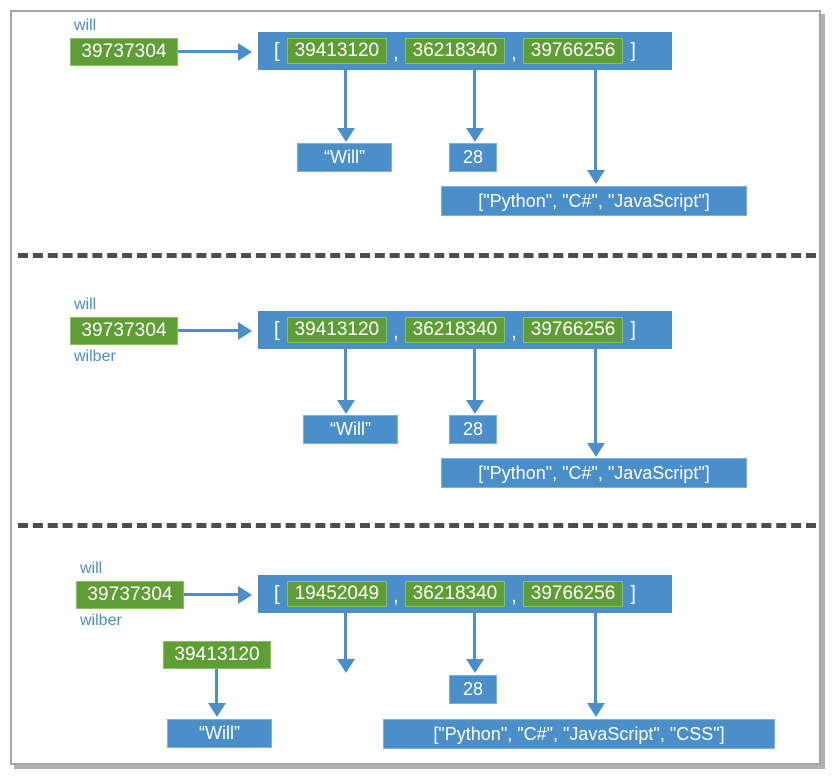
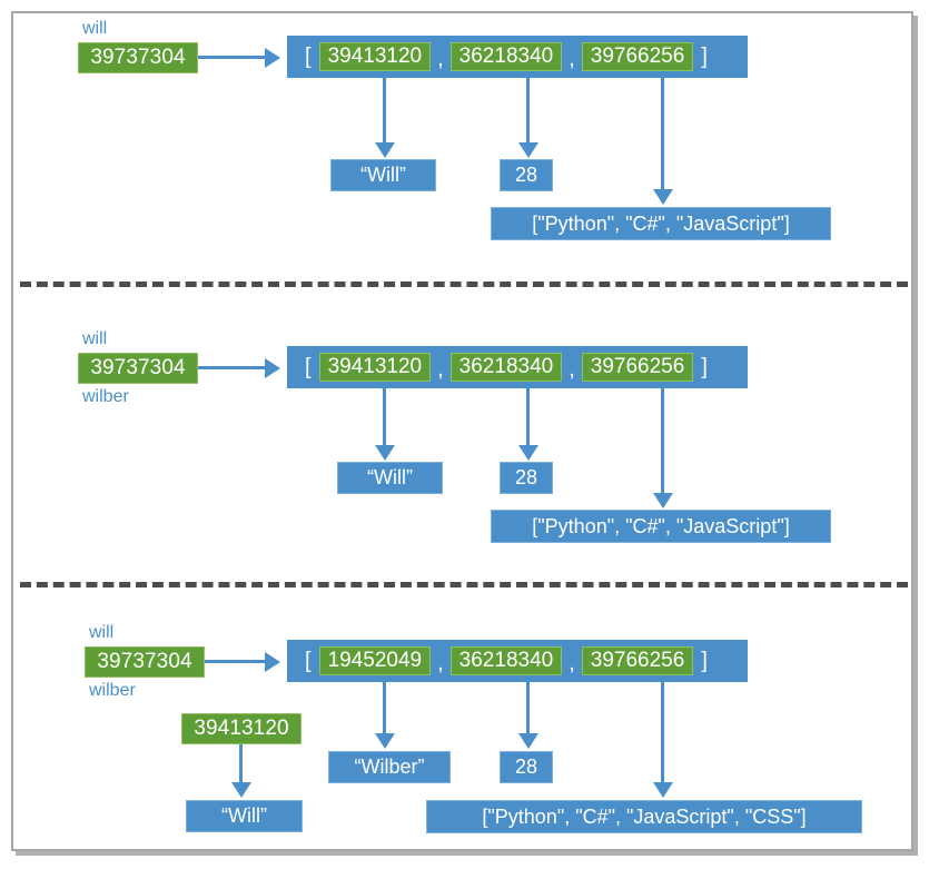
  will
  39737304
  [
  39413120
  ,
  36218340
  ,
  39766256
  ]
  “Will”
  28
  ["Python", "C#", "JavaScript"]
  will
  39737304
  wilber
  [
  39413120
  ,
  36218340
  ,
  39766256
  ]
  “Will”
  28
  ["Python", "C#", "JavaScript"]
  will
  39737304
  wilber
  [
  19452049
  ,
  36218340
  ,
  39766256
  ]
  39413120
  “Will”
+ “Wilber”
  28
  ["Python", "C#", "JavaScript", "CSS"]
